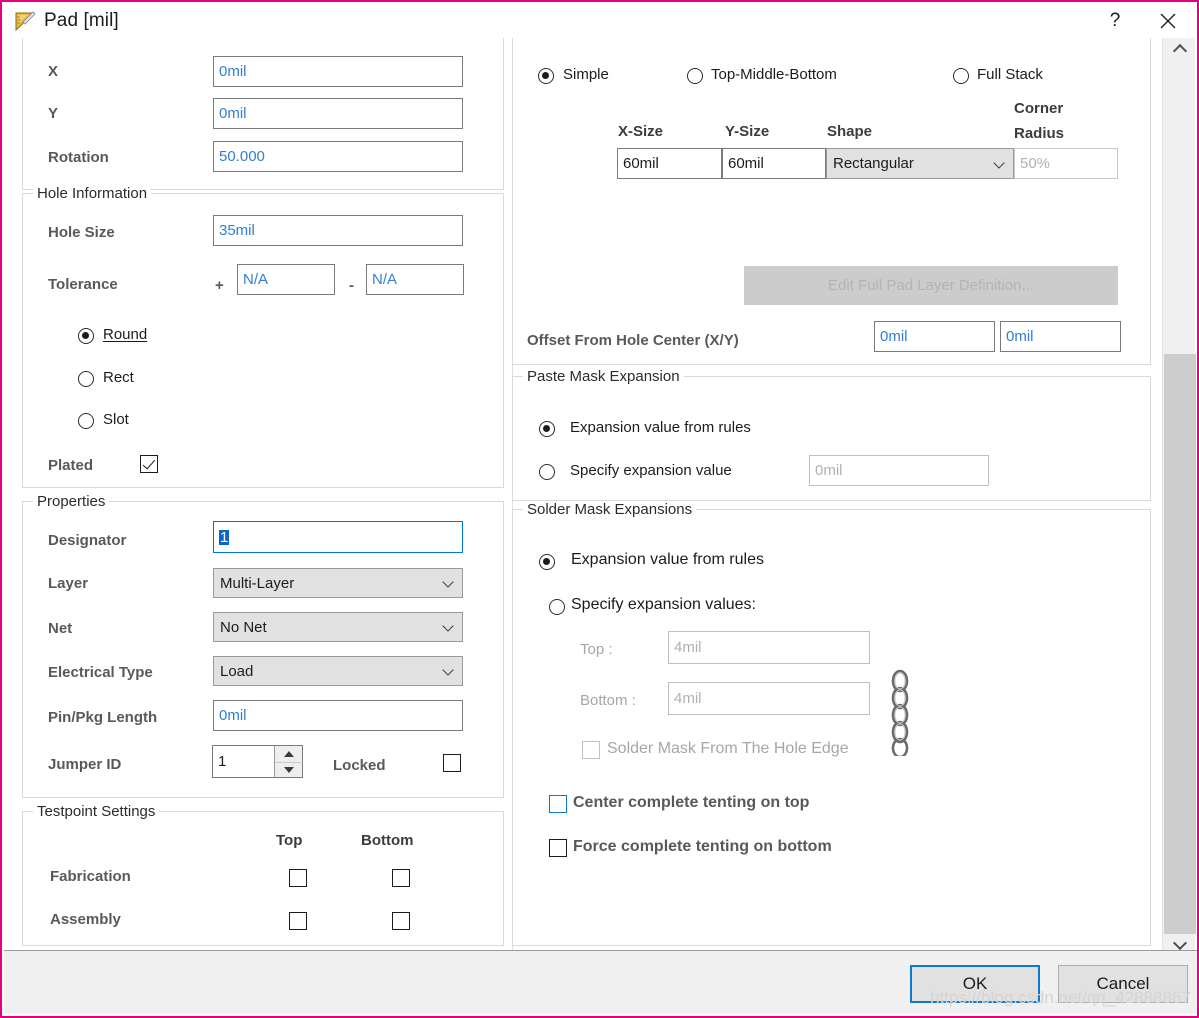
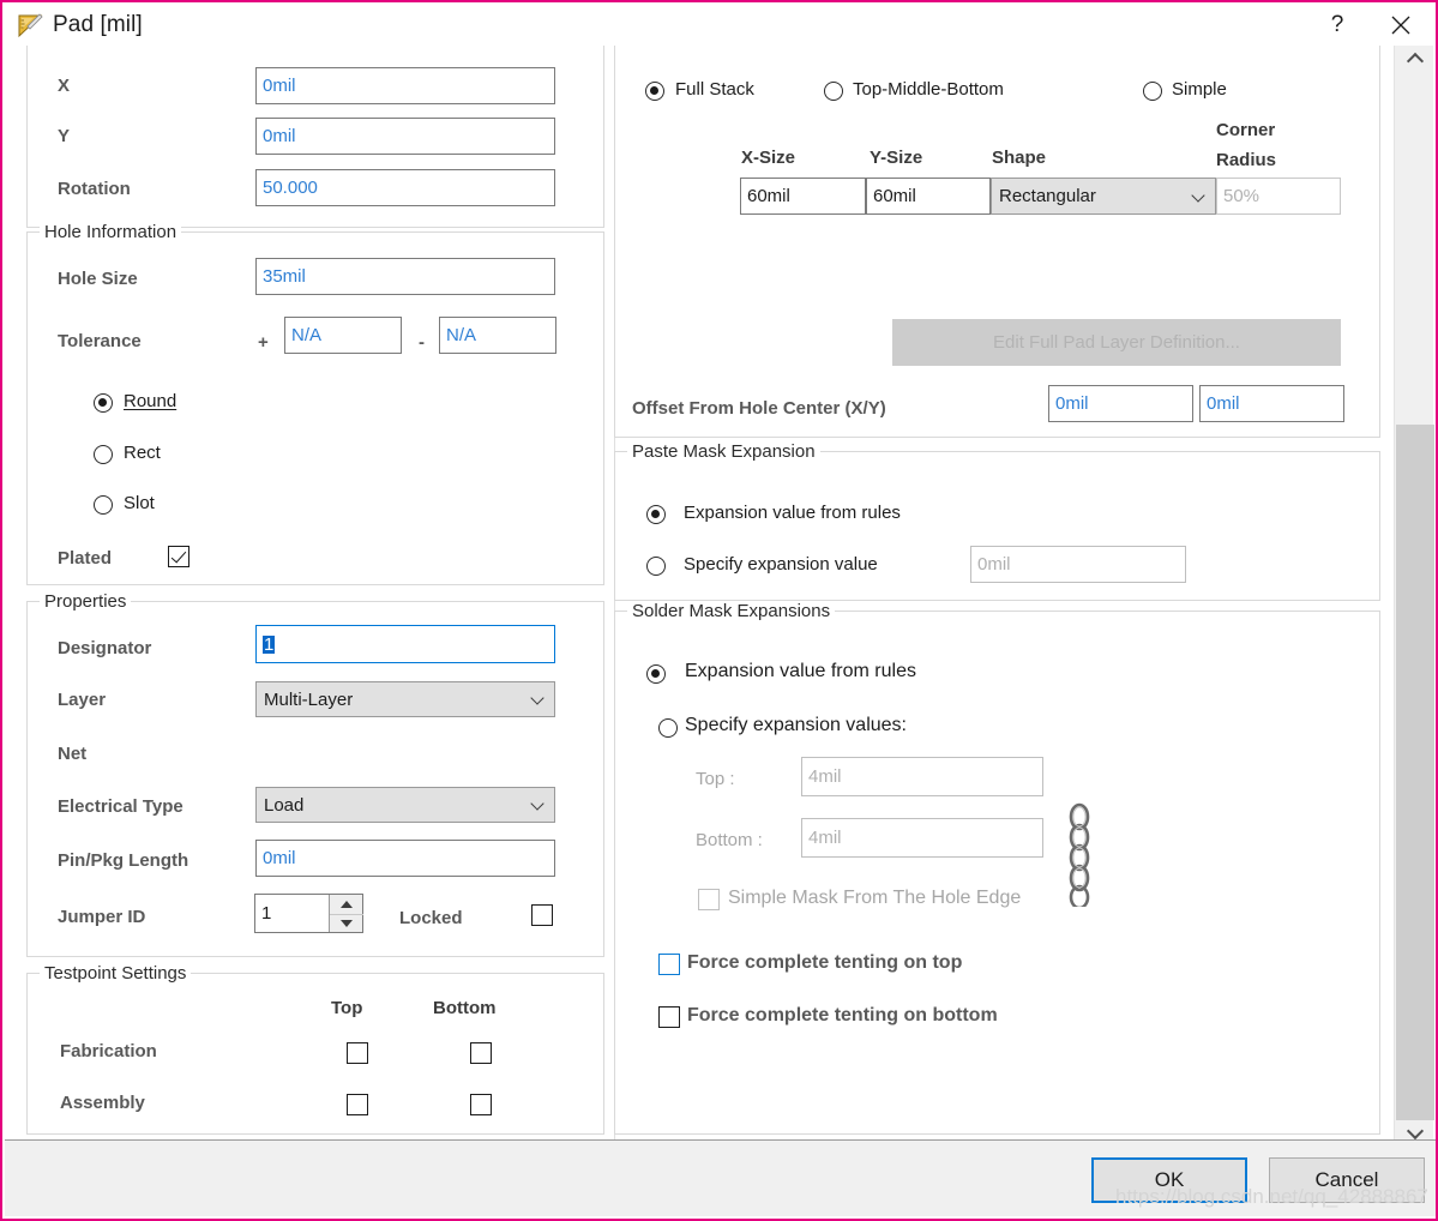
  Pad [mil]
  ?
  X
  0mil
  Y
  0mil
  Rotation
  50.000
  Hole Information
  Hole Size
  35mil
  Tolerance
  +
  N/A
  -
  N/A
  Round
  Rect
  Slot
  Plated
  Properties
  Designator
  1
  Layer
  Multi-Layer
  Net
- No Net
  Electrical Type
  Load
  Pin/Pkg Length
  0mil
  Jumper ID
  1
  Locked
  Testpoint Settings
  Top
  Bottom
  Fabrication
  Assembly
- Simple
+ Full Stack
  Top-Middle-Bottom
- Full Stack
+ Simple
  X-Size
  Y-Size
  Shape
  Corner
  Radius
  60mil
  60mil
  Rectangular
  50%
  Edit Full Pad Layer Definition...
  Offset From Hole Center (X/Y)
  0mil
  0mil
  Paste Mask Expansion
  Expansion value from rules
  Specify expansion value
  0mil
  Solder Mask Expansions
  Expansion value from rules
  Specify expansion values:
  Top :
  4mil
  Bottom :
  4mil
- Solder Mask From The Hole Edge
+ Simple Mask From The Hole Edge
- Center complete tenting on top
+ Force complete tenting on top
  Force complete tenting on bottom
  OK
  Cancel
  https://blog.csdn.net/qq_42888867
